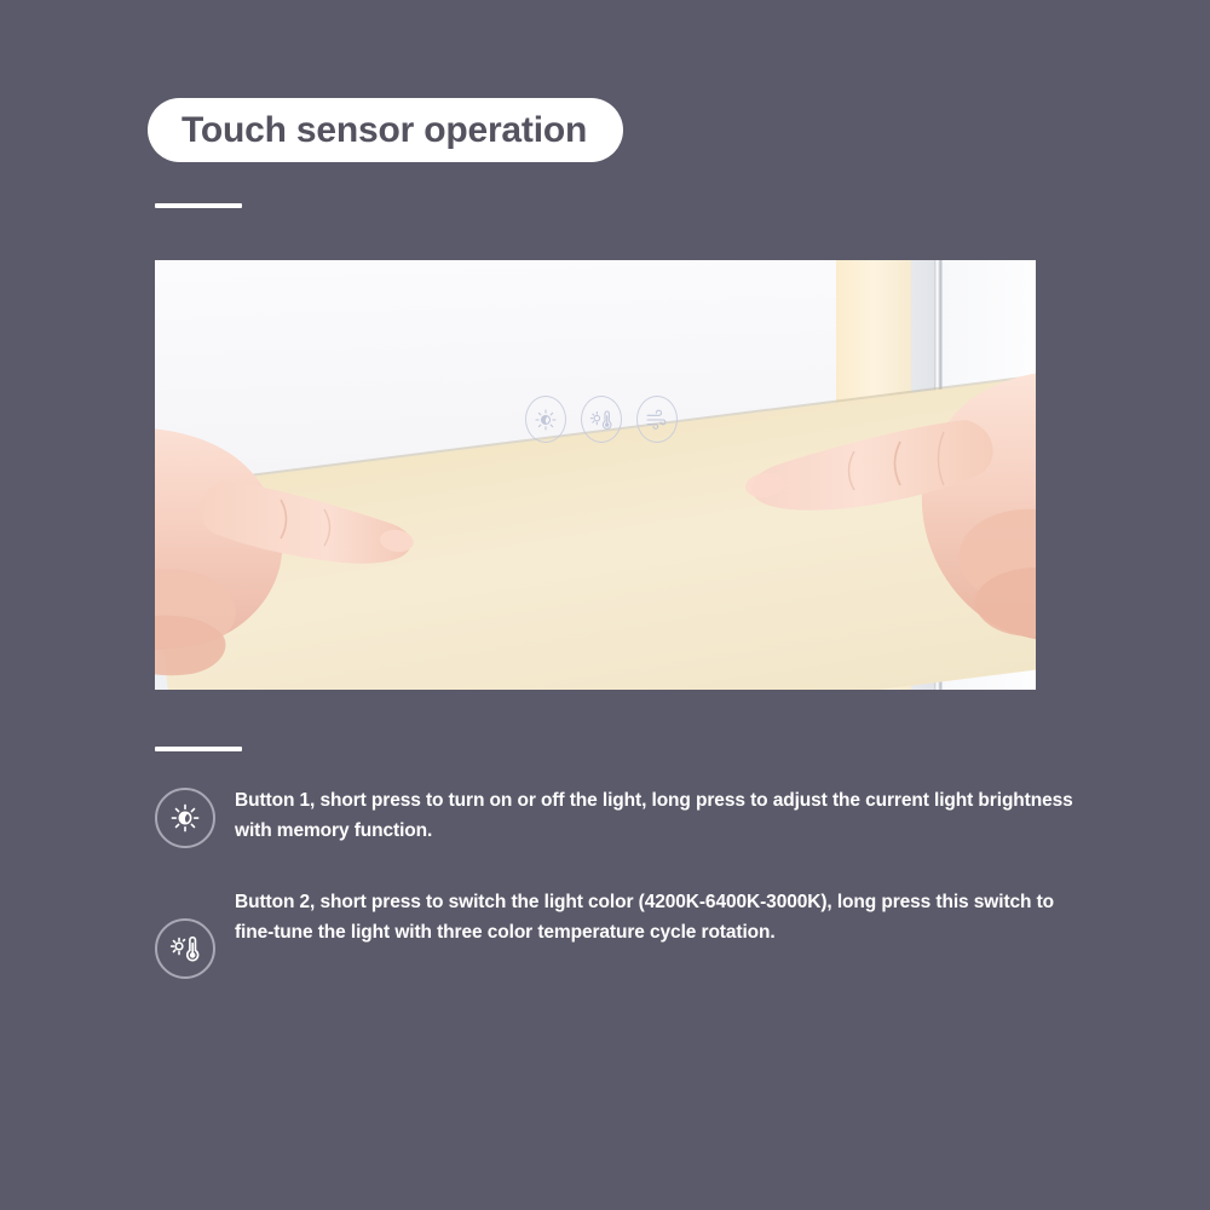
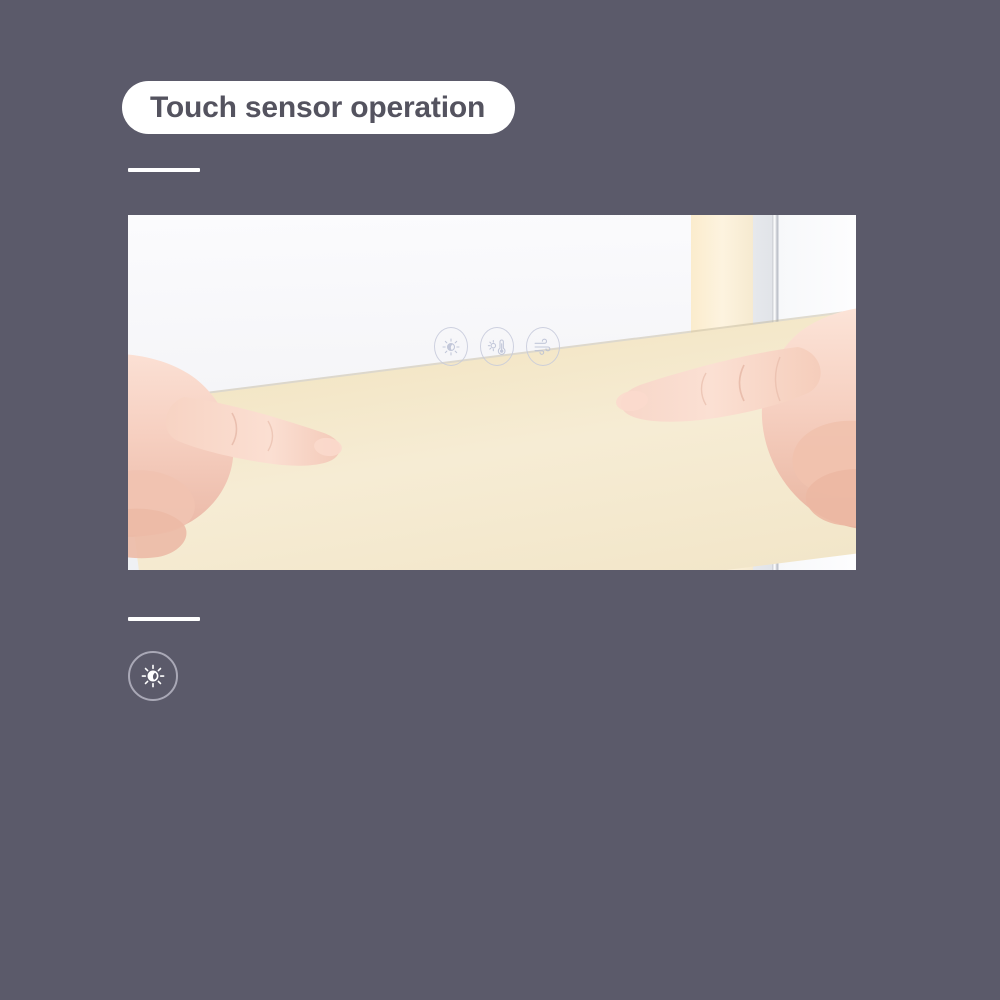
  Touch sensor operation
- Button 1, short press to turn on or off the light, long press to adjust the current light brightness with memory function.
- Button 2, short press to switch the light color (4200K-6400K-3000K), long press this switch to fine-tune the light with three color temperature cycle rotation.
